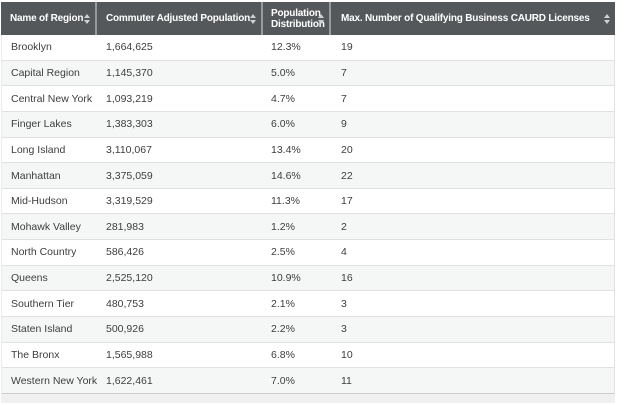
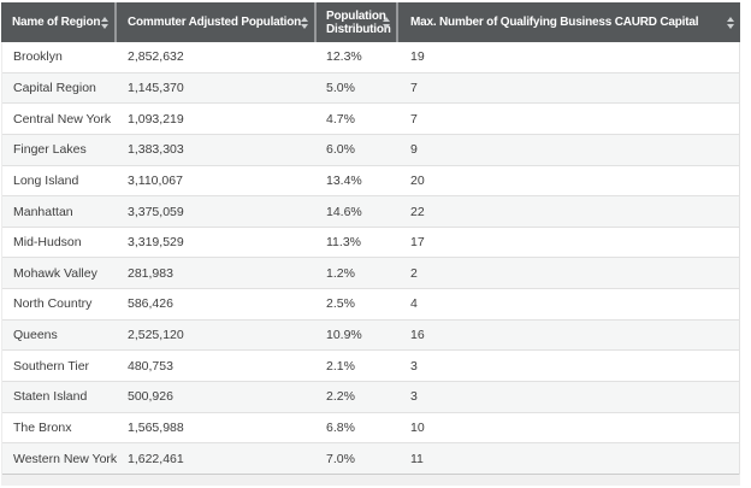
  Name of Region
  Commuter Adjusted Population
  Population Distribution
- Max. Number of Qualifying Business CAURD Licenses
+ Max. Number of Qualifying Business CAURD Capital
  Brooklyn
- 1,664,625
+ 2,852,632
  12.3%
  19
  Capital Region
  1,145,370
  5.0%
  7
  Central New York
  1,093,219
  4.7%
  7
  Finger Lakes
  1,383,303
  6.0%
  9
  Long Island
  3,110,067
  13.4%
  20
  Manhattan
  3,375,059
  14.6%
  22
  Mid-Hudson
  3,319,529
  11.3%
  17
  Mohawk Valley
  281,983
  1.2%
  2
  North Country
  586,426
  2.5%
  4
  Queens
  2,525,120
  10.9%
  16
  Southern Tier
  480,753
  2.1%
  3
  Staten Island
  500,926
  2.2%
  3
  The Bronx
  1,565,988
  6.8%
  10
  Western New York
  1,622,461
  7.0%
  11
